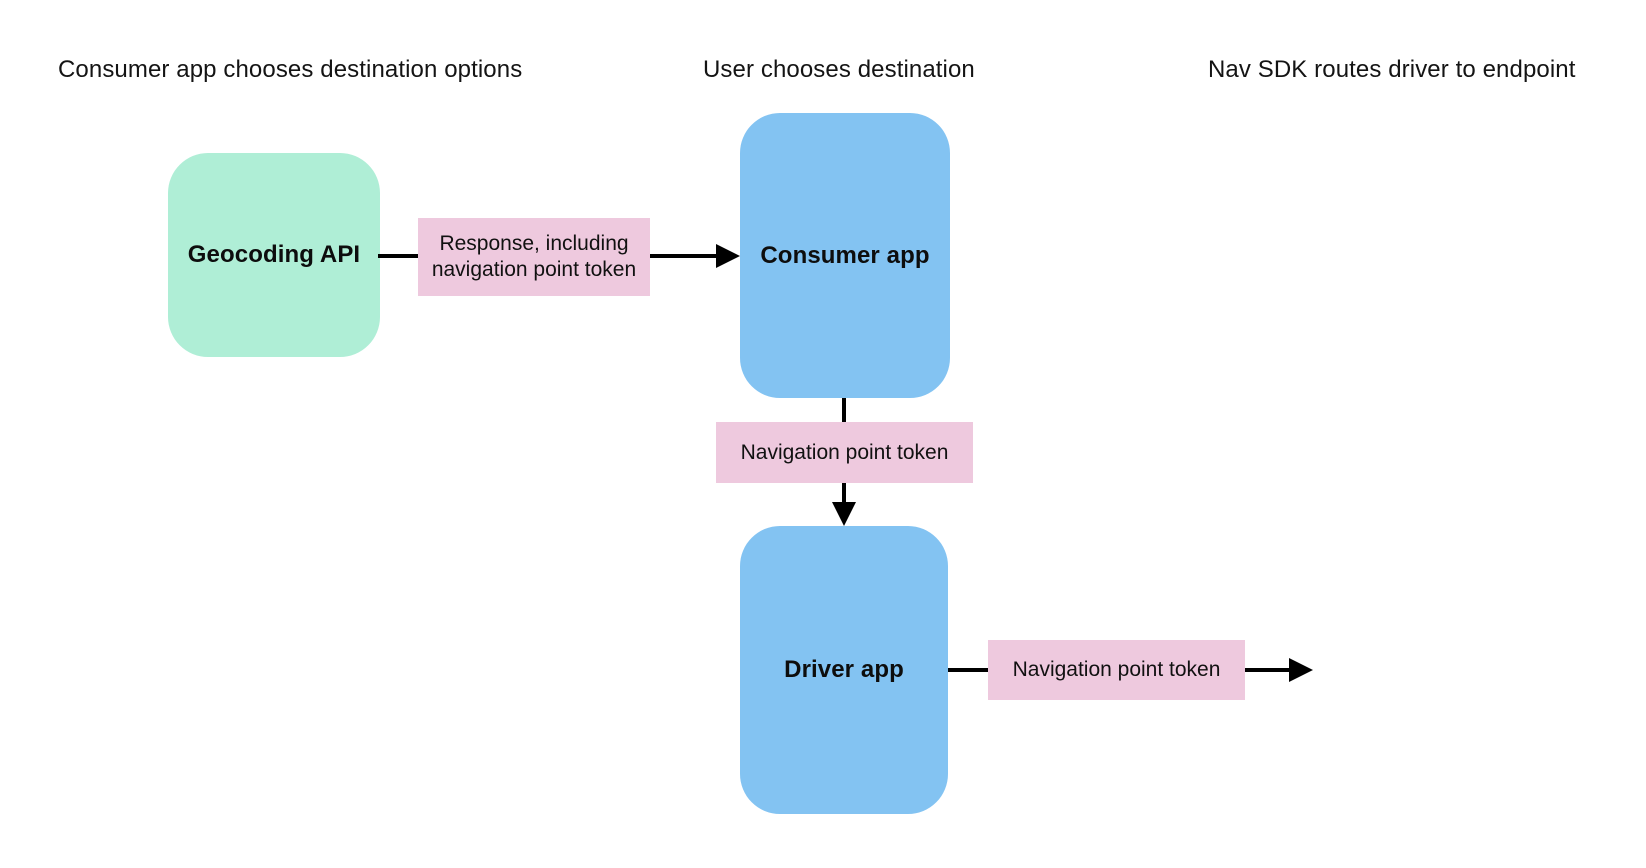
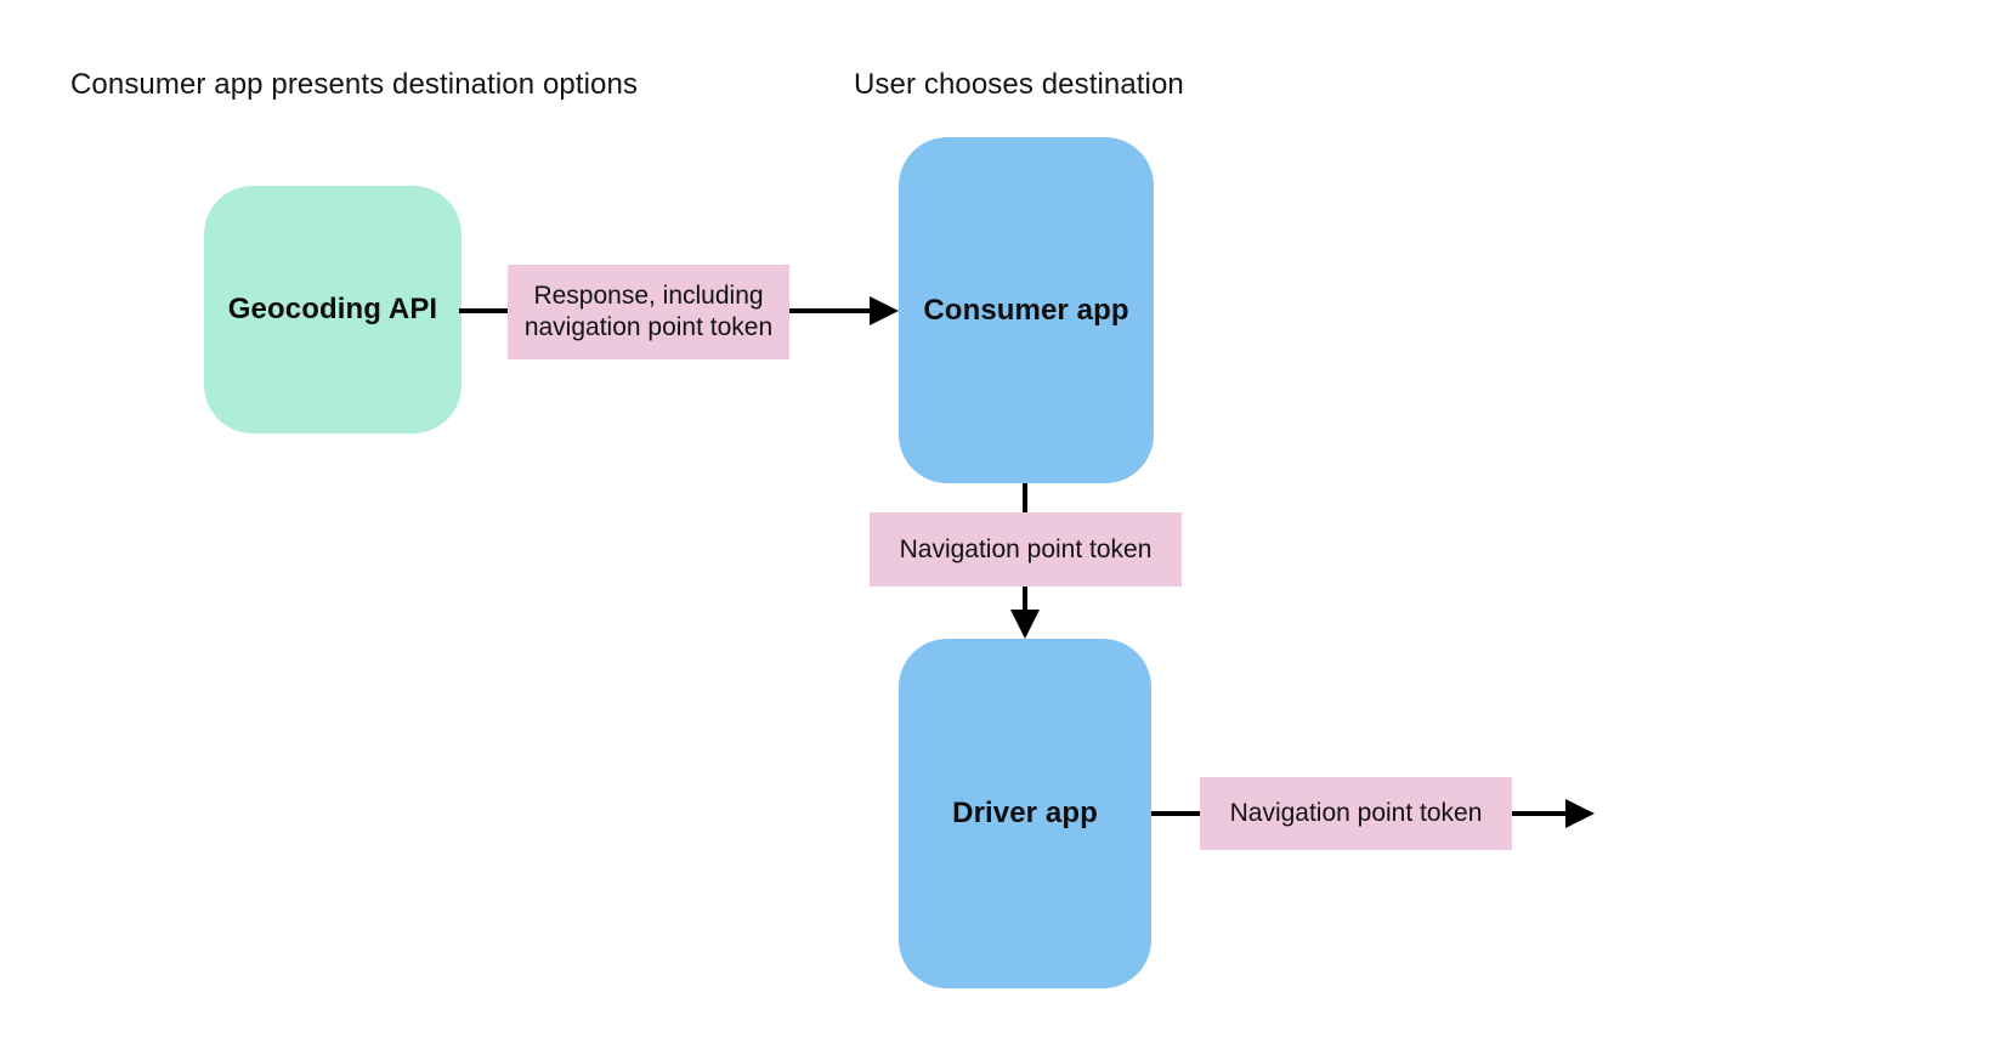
- Consumer app chooses destination options
+ Consumer app presents destination options
  User chooses destination
- Nav SDK routes driver to endpoint
  Geocoding API
  Consumer app
  Driver app
  Response, including navigation point token
  Navigation point token
  Navigation point token
